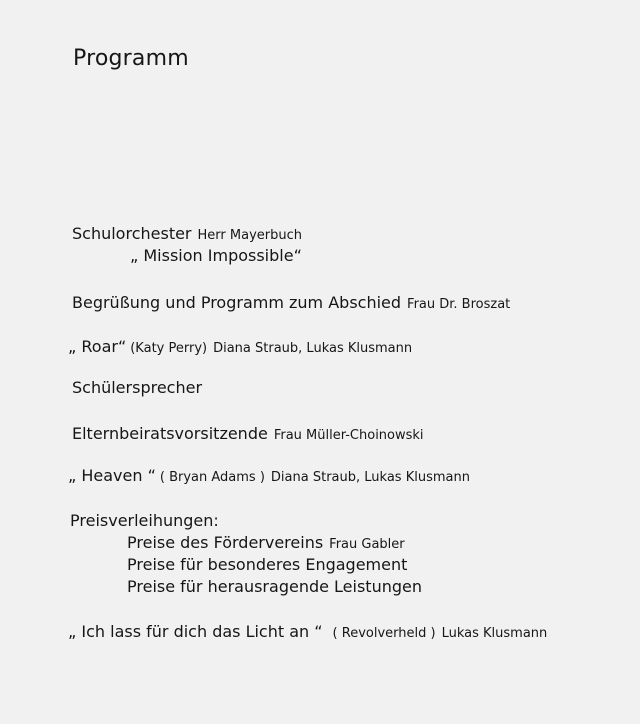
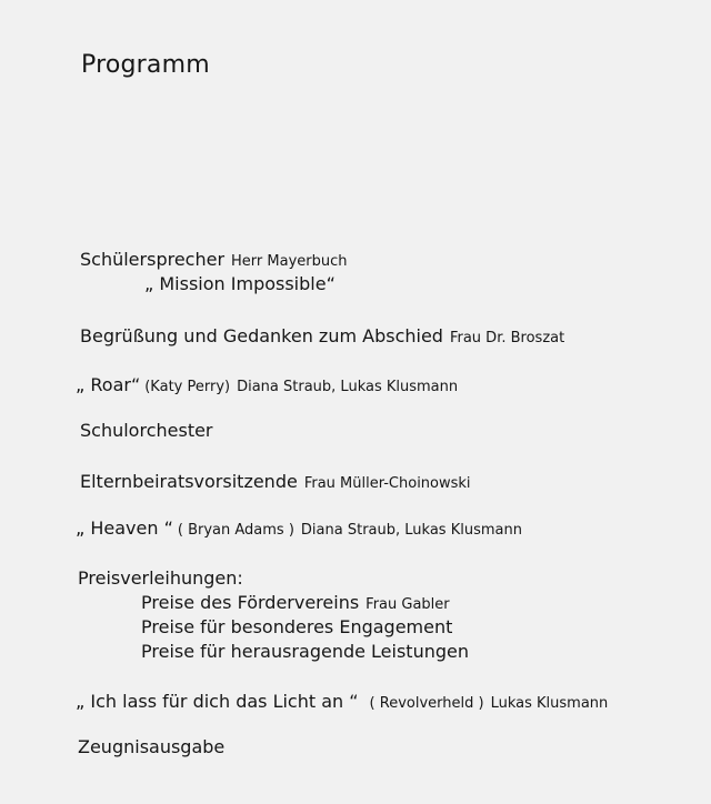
  Programm
- Schulorchester Herr Mayerbuch
+ Schülersprecher Herr Mayerbuch
  „ Mission Impossible“
- Begrüßung und Programm zum Abschied Frau Dr. Broszat
+ Begrüßung und Gedanken zum Abschied Frau Dr. Broszat
  „ Roar“ (Katy Perry) Diana Straub, Lukas Klusmann
- Schülersprecher
+ Schulorchester
  Elternbeiratsvorsitzende Frau Müller-Choinowski
  „ Heaven “ ( Bryan Adams ) Diana Straub, Lukas Klusmann
  Preisverleihungen:
  Preise des Fördervereins Frau Gabler
  Preise für besonderes Engagement
  Preise für herausragende Leistungen
  „ Ich lass für dich das Licht an “ ( Revolverheld ) Lukas Klusmann
+ Zeugnisausgabe
